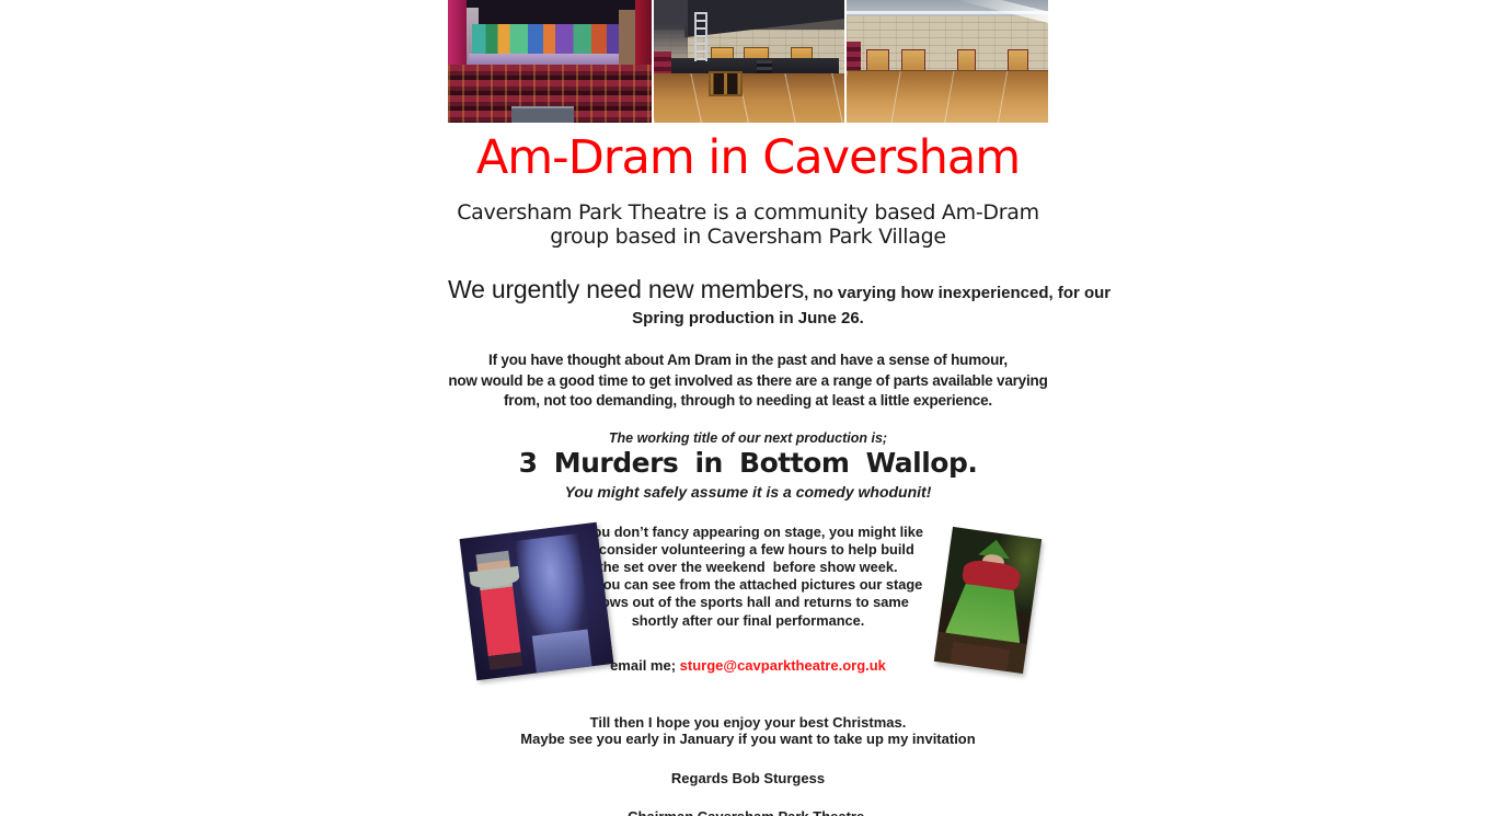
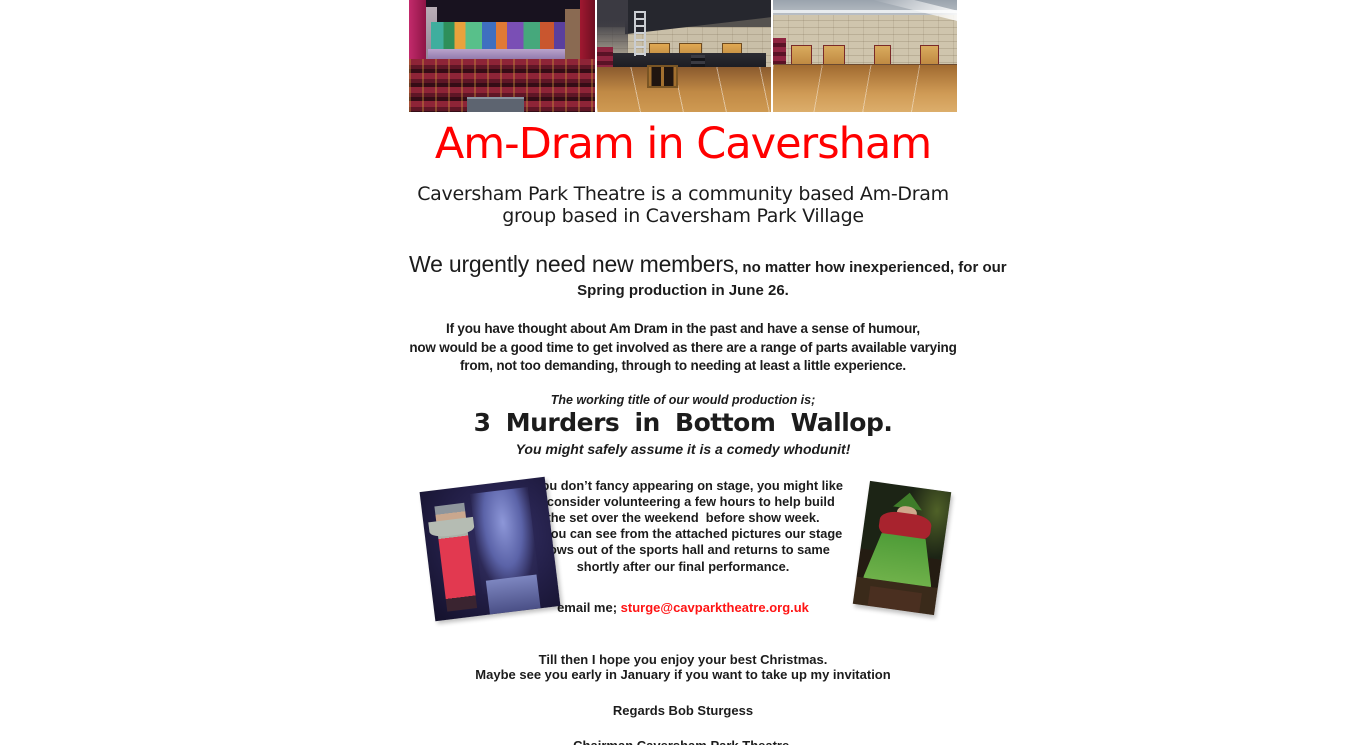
  Am-Dram in Caversham
  Caversham Park Theatre is a community based Am-Dram
  group based in Caversham Park Village
- We urgently need new members, no varying how inexperienced, for our
+ We urgently need new members, no matter how inexperienced, for our
  Spring production in June 26.
  If you have thought about Am Dram in the past and have a sense of humour,
  now would be a good time to get involved as there are a range of parts available varying
  from, not too demanding, through to needing at least a little experience.
- The working title of our next production is;
+ The working title of our would production is;
  3 Murders in Bottom Wallop.
  You might safely assume it is a comedy whodunit!
  u don’t fancy appearing on stage, you might like
  consider volunteering a few hours to help build
  he set over the weekend before show week.
  ou can see from the attached pictures our stage
  ws out of the sports hall and returns to same
  shortly after our final performance.
  email me; sturge@cavparktheatre.org.uk
  Till then I hope you enjoy your best Christmas.
  Maybe see you early in January if you want to take up my invitation
  Regards Bob Sturgess
